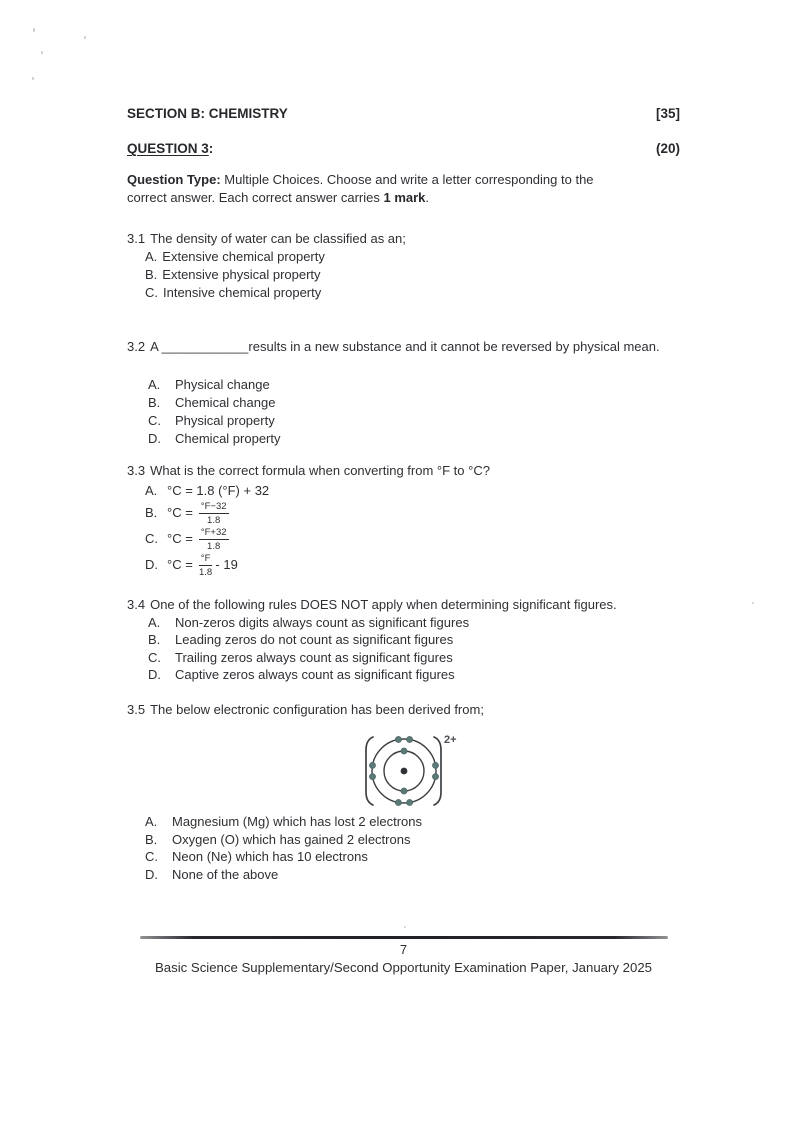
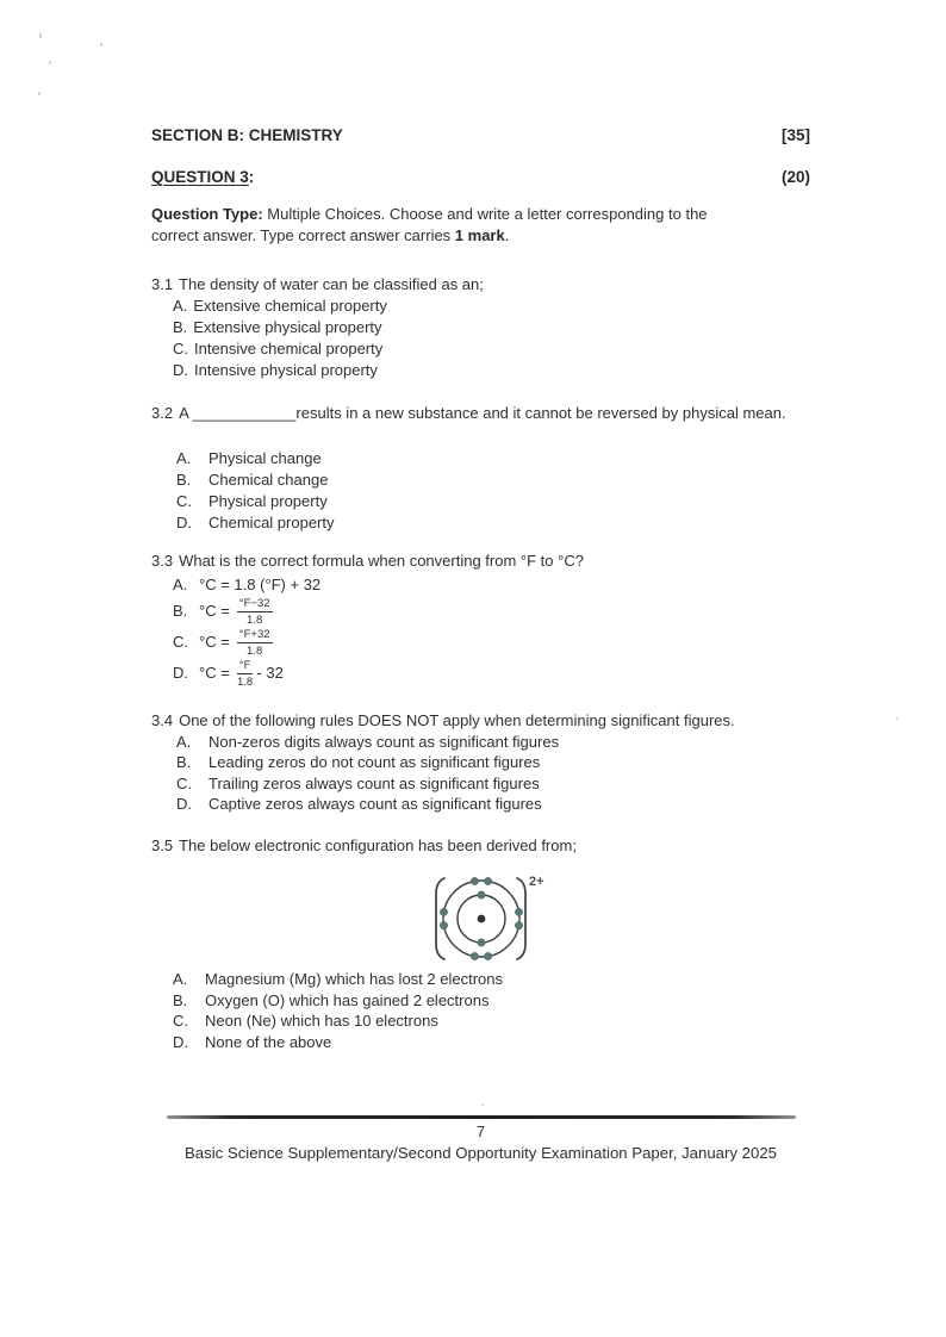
  SECTION B: CHEMISTRY
  [35]
  QUESTION 3:
  (20)
  Question Type: Multiple Choices. Choose and write a letter corresponding to the
- correct answer. Each correct answer carries 1 mark.
+ correct answer. Type correct answer carries 1 mark.
  3.1 The density of water can be classified as an;
  A. Extensive chemical property
  B. Extensive physical property
  C. Intensive chemical property
+ D. Intensive physical property
  3.2 A ____________results in a new substance and it cannot be reversed by physical mean.
  A. Physical change
  B. Chemical change
  C. Physical property
  D. Chemical property
  3.3 What is the correct formula when converting from °F to °C?
  A. °C = 1.8 (°F) + 32
  B.
  °C =
  °F−32
  1.8
  C.
  °C =
  °F+32
  1.8
  D.
  °C =
  °F
  1.8
- - 19
+ - 32
  3.4 One of the following rules DOES NOT apply when determining significant figures.
  A. Non-zeros digits always count as significant figures
  B. Leading zeros do not count as significant figures
  C. Trailing zeros always count as significant figures
  D. Captive zeros always count as significant figures
  3.5 The below electronic configuration has been derived from;
  2+
  A. Magnesium (Mg) which has lost 2 electrons
  B. Oxygen (O) which has gained 2 electrons
  C. Neon (Ne) which has 10 electrons
  D. None of the above
  7
  Basic Science Supplementary/Second Opportunity Examination Paper, January 2025
